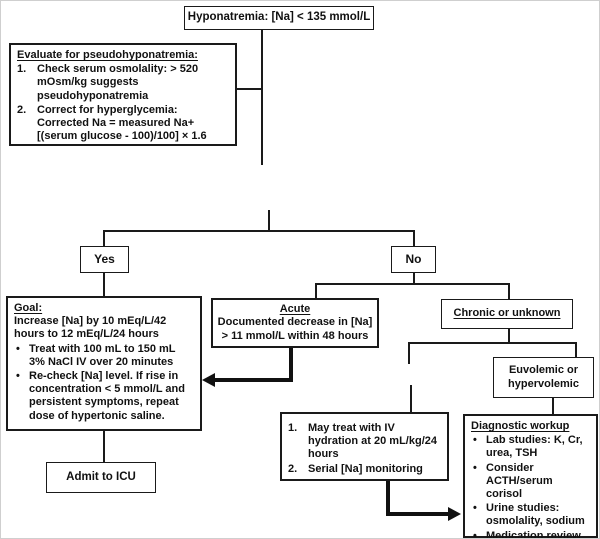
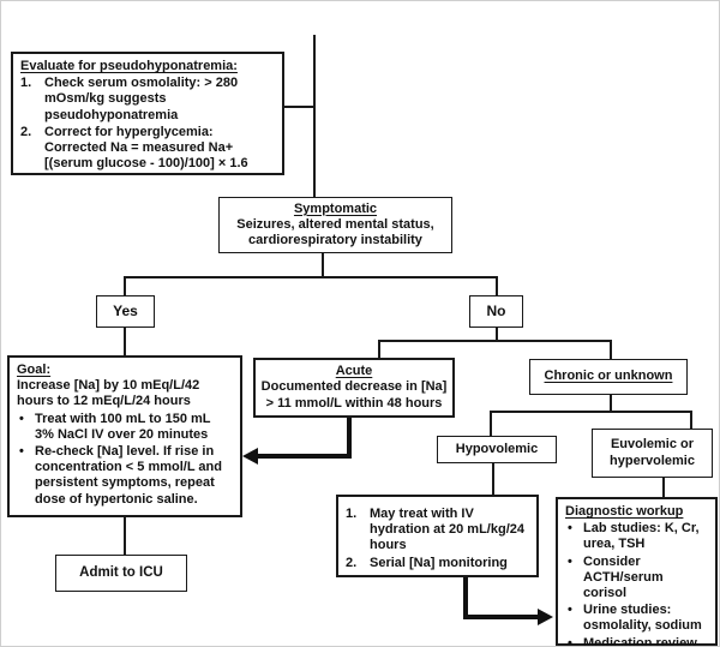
- Hyponatremia: [Na] < 135 mmol/L
  Evaluate for pseudohyponatremia:
  1.
- Check serum osmolality: > 520 mOsm/kg suggests pseudohyponatremia
+ Check serum osmolality: > 280 mOsm/kg suggests pseudohyponatremia
  2.
  Correct for hyperglycemia: Corrected Na = measured Na+ [(serum glucose - 100)/100] × 1.6
+ Symptomatic
+ Seizures, altered mental status, cardiorespiratory instability
  Yes
  No
  Goal:
  Increase [Na] by 10 mEq/L/42 hours to 12 mEq/L/24 hours
  •
  Treat with 100 mL to 150 mL 3% NaCl IV over 20 minutes
  •
  Re-check [Na] level. If rise in concentration < 5 mmol/L and persistent symptoms, repeat dose of hypertonic saline.
  Acute
  Documented decrease in [Na] > 11 mmol/L within 48 hours
  Chronic or unknown
+ Hypovolemic
  Euvolemic or hypervolemic
  1.
  May treat with IV hydration at 20 mL/kg/24 hours
  2.
  Serial [Na] monitoring
  Diagnostic workup
  •
  Lab studies: K, Cr, urea, TSH
  •
  Consider ACTH/serum corisol
  •
  Urine studies: osmolality, sodium
  •
  Medication review
  Admit to ICU
